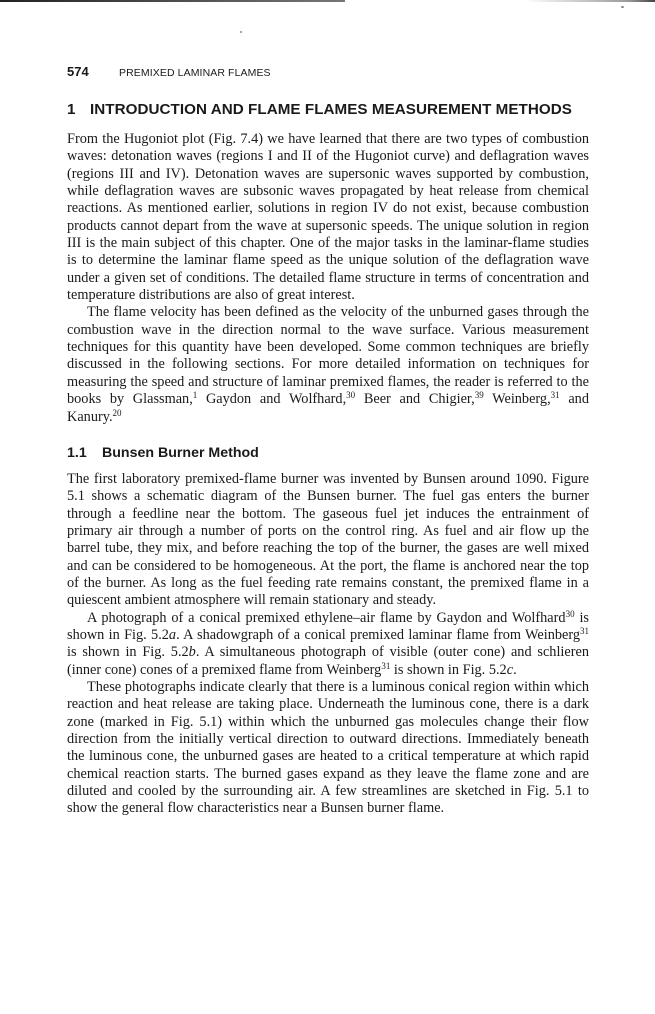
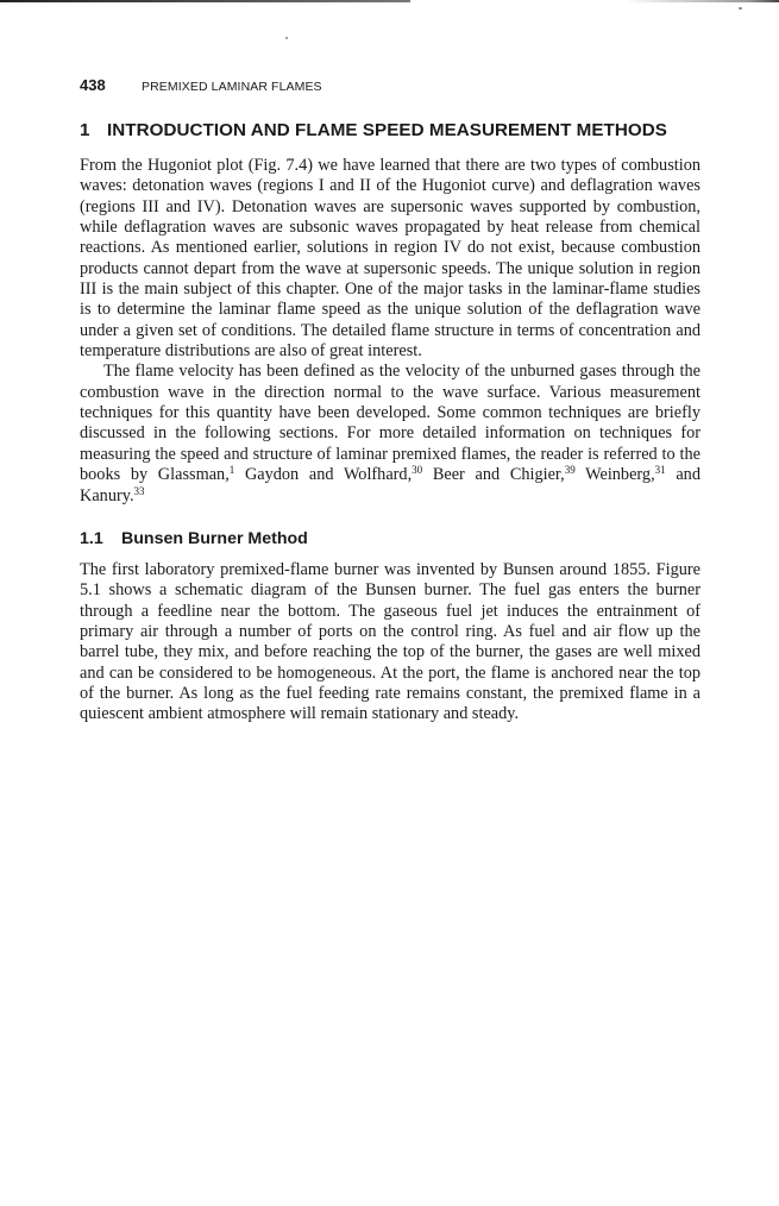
- 574
+ 438
  PREMIXED LAMINAR FLAMES
  1
- INTRODUCTION AND FLAME FLAMES MEASUREMENT METHODS
+ INTRODUCTION AND FLAME SPEED MEASUREMENT METHODS
  From the Hugoniot plot (Fig. 7.4) we have learned that there are two types of combustion waves: detonation waves (regions I and II of the Hugoniot curve) and deflagration waves (regions III and IV). Detonation waves are supersonic waves supported by combustion, while deflagration waves are subsonic waves propagated by heat release from chemical reactions. As mentioned earlier, solu­tions in region IV do not exist, because combustion products cannot depart from the wave at supersonic speeds. The unique solution in region III is the main subject of this chapter. One of the major tasks in the laminar-flame studies is to determine the laminar flame speed as the unique solution of the deflagration wave under a given set of conditions. The detailed flame structure in terms of concentration and temperature distributions are also of great interest.
- The flame velocity has been defined as the velocity of the unburned gases through the combustion wave in the direction normal to the wave surface. Various measurement techniques for this quantity have been developed. Some common techniques are briefly discussed in the following sections. For more detailed infor­mation on techniques for measuring the speed and structure of laminar premixed flames, the reader is referred to the books by Glassman,1 Gaydon and Wolfhard,30 Beer and Chigier,39 Weinberg,31 and Kanury.20
+ The flame velocity has been defined as the velocity of the unburned gases through the combustion wave in the direction normal to the wave surface. Various measurement techniques for this quantity have been developed. Some common techniques are briefly discussed in the following sections. For more detailed infor­mation on techniques for measuring the speed and structure of laminar premixed flames, the reader is referred to the books by Glassman,1 Gaydon and Wolfhard,30 Beer and Chigier,39 Weinberg,31 and Kanury.33
  1.1
  Bunsen Burner Method
- The first laboratory premixed-flame burner was invented by Bunsen around 1090. Figure 5.1 shows a schematic diagram of the Bunsen burner. The fuel gas enters the burner through a feedline near the bottom. The gaseous fuel jet induces the entrainment of primary air through a number of ports on the control ring. As fuel and air flow up the barrel tube, they mix, and before reaching the top of the burner, the gases are well mixed and can be considered to be homogeneous. At the port, the flame is anchored near the top of the burner. As long as the fuel feeding rate remains constant, the premixed flame in a quiescent ambient atmosphere will remain stationary and steady.
+ The first laboratory premixed-flame burner was invented by Bunsen around 1855. Figure 5.1 shows a schematic diagram of the Bunsen burner. The fuel gas enters the burner through a feedline near the bottom. The gaseous fuel jet induces the entrainment of primary air through a number of ports on the control ring. As fuel and air flow up the barrel tube, they mix, and before reaching the top of the burner, the gases are well mixed and can be considered to be homogeneous. At the port, the flame is anchored near the top of the burner. As long as the fuel feeding rate remains constant, the premixed flame in a quiescent ambient atmosphere will remain stationary and steady.
- A photograph of a conical premixed ethylene–air flame by Gaydon and Wolfhard30 is shown in Fig. 5.2a. A shadowgraph of a conical premixed lami­nar flame from Weinberg31 is shown in Fig. 5.2b. A simultaneous photograph of visible (outer cone) and schlieren (inner cone) cones of a premixed flame from Weinberg31 is shown in Fig. 5.2c.
- These photographs indicate clearly that there is a luminous conical region within which reaction and heat release are taking place. Underneath the lumi­nous cone, there is a dark zone (marked in Fig. 5.1) within which the unburned gas molecules change their flow direction from the initially vertical direction to outward directions. Immediately beneath the luminous cone, the unburned gases are heated to a critical temperature at which rapid chemical reaction starts. The burned gases expand as they leave the flame zone and are diluted and cooled by the surrounding air. A few streamlines are sketched in Fig. 5.1 to show the general flow characteristics near a Bunsen burner flame.
